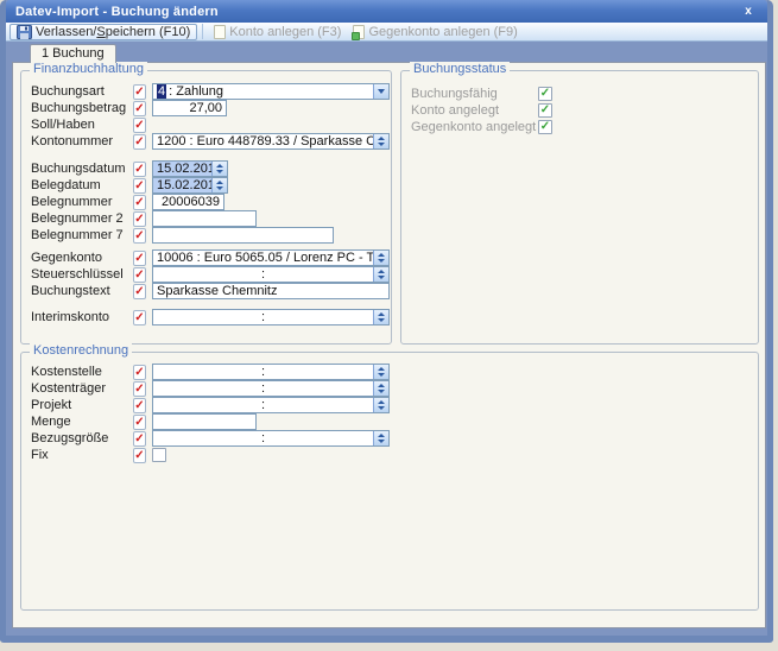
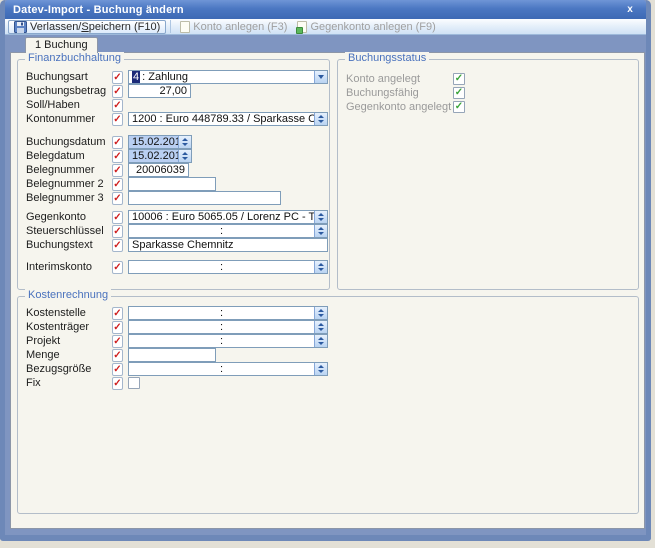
  Datev-Import - Buchung ändern
  x
  Verlassen/Speichern (F10)
  Konto anlegen (F3)
  Gegenkonto anlegen (F9)
  1 Buchung
  Finanzbuchhaltung
  Buchungsart
  ✓
  4 : Zahlung
  Buchungsbetrag
  ✓
  27,00
  Soll/Haben
  ✓
  Kontonummer
  ✓
  1200 : Euro 448789.33 / Sparkasse C
  Buchungsdatum
  ✓
  Belegdatum
  ✓
  Belegnummer
  ✓
  20006039
  Belegnummer 2
  ✓
- Belegnummer 7
+ Belegnummer 3
  ✓
  Gegenkonto
  ✓
  10006 : Euro 5065.05 / Lorenz PC - T
  Steuerschlüssel
  ✓
  :
  Buchungstext
  ✓
  Sparkasse Chemnitz
  Interimskonto
  ✓
  :
  Buchungsstatus
- Buchungsfähig
+ Konto angelegt
  ✓
- Konto angelegt
+ Buchungsfähig
  ✓
  Gegenkonto angelegt
  ✓
  Kostenrechnung
  Kostenstelle
  ✓
  :
  Kostenträger
  ✓
  :
  Projekt
  ✓
  :
  Menge
  ✓
  Bezugsgröße
  ✓
  :
  Fix
  ✓
